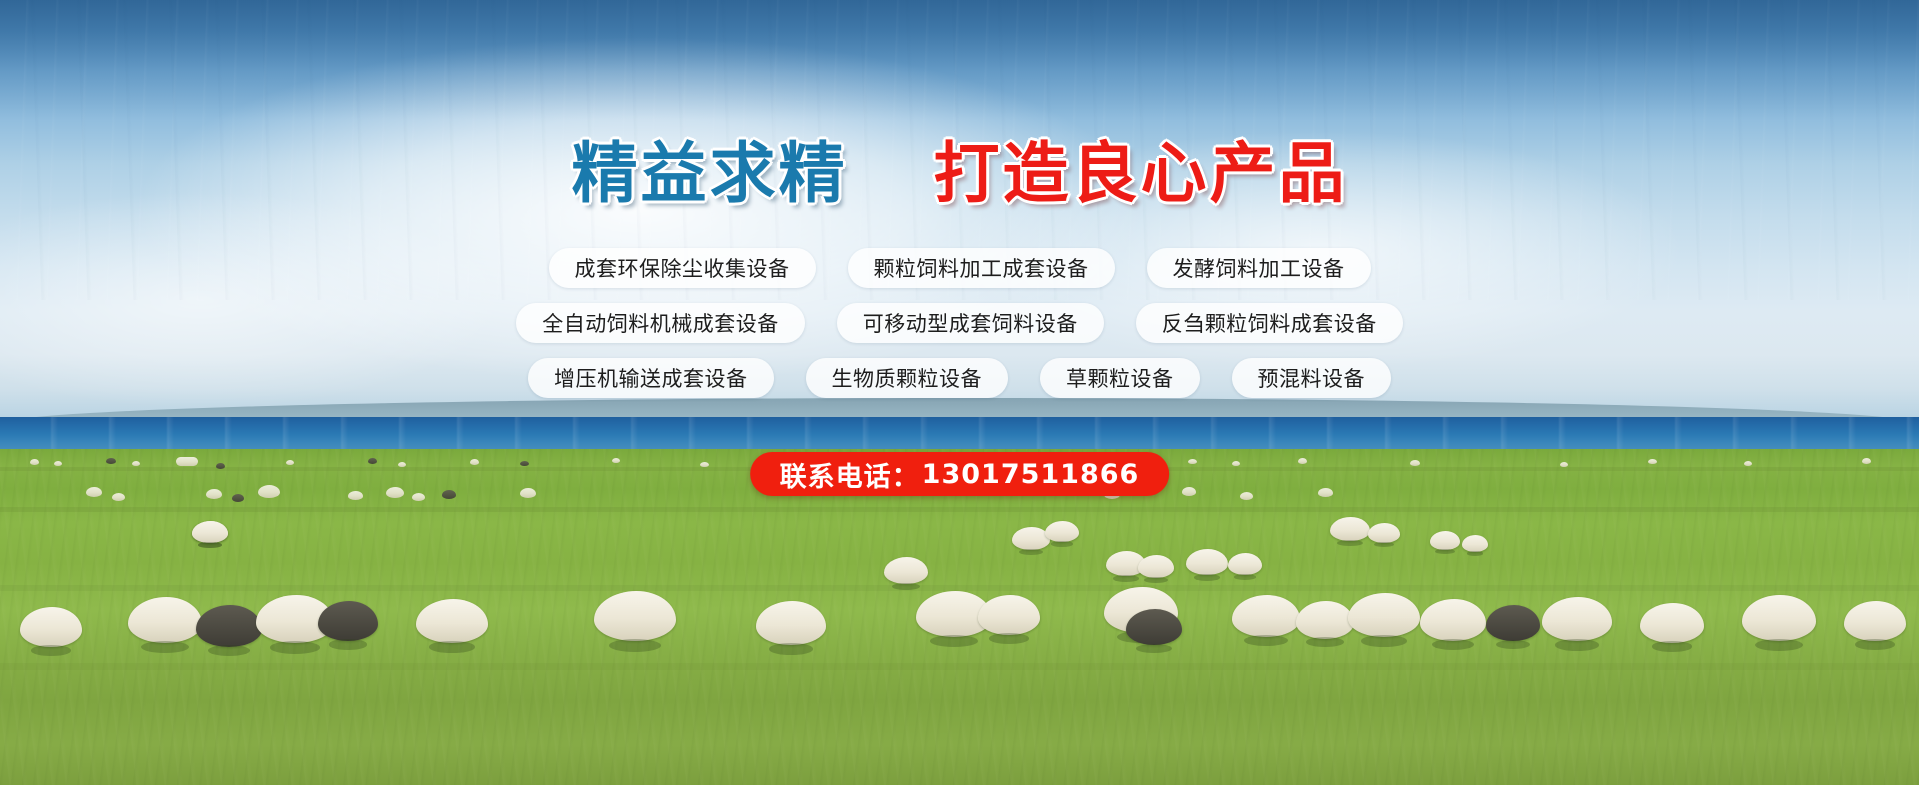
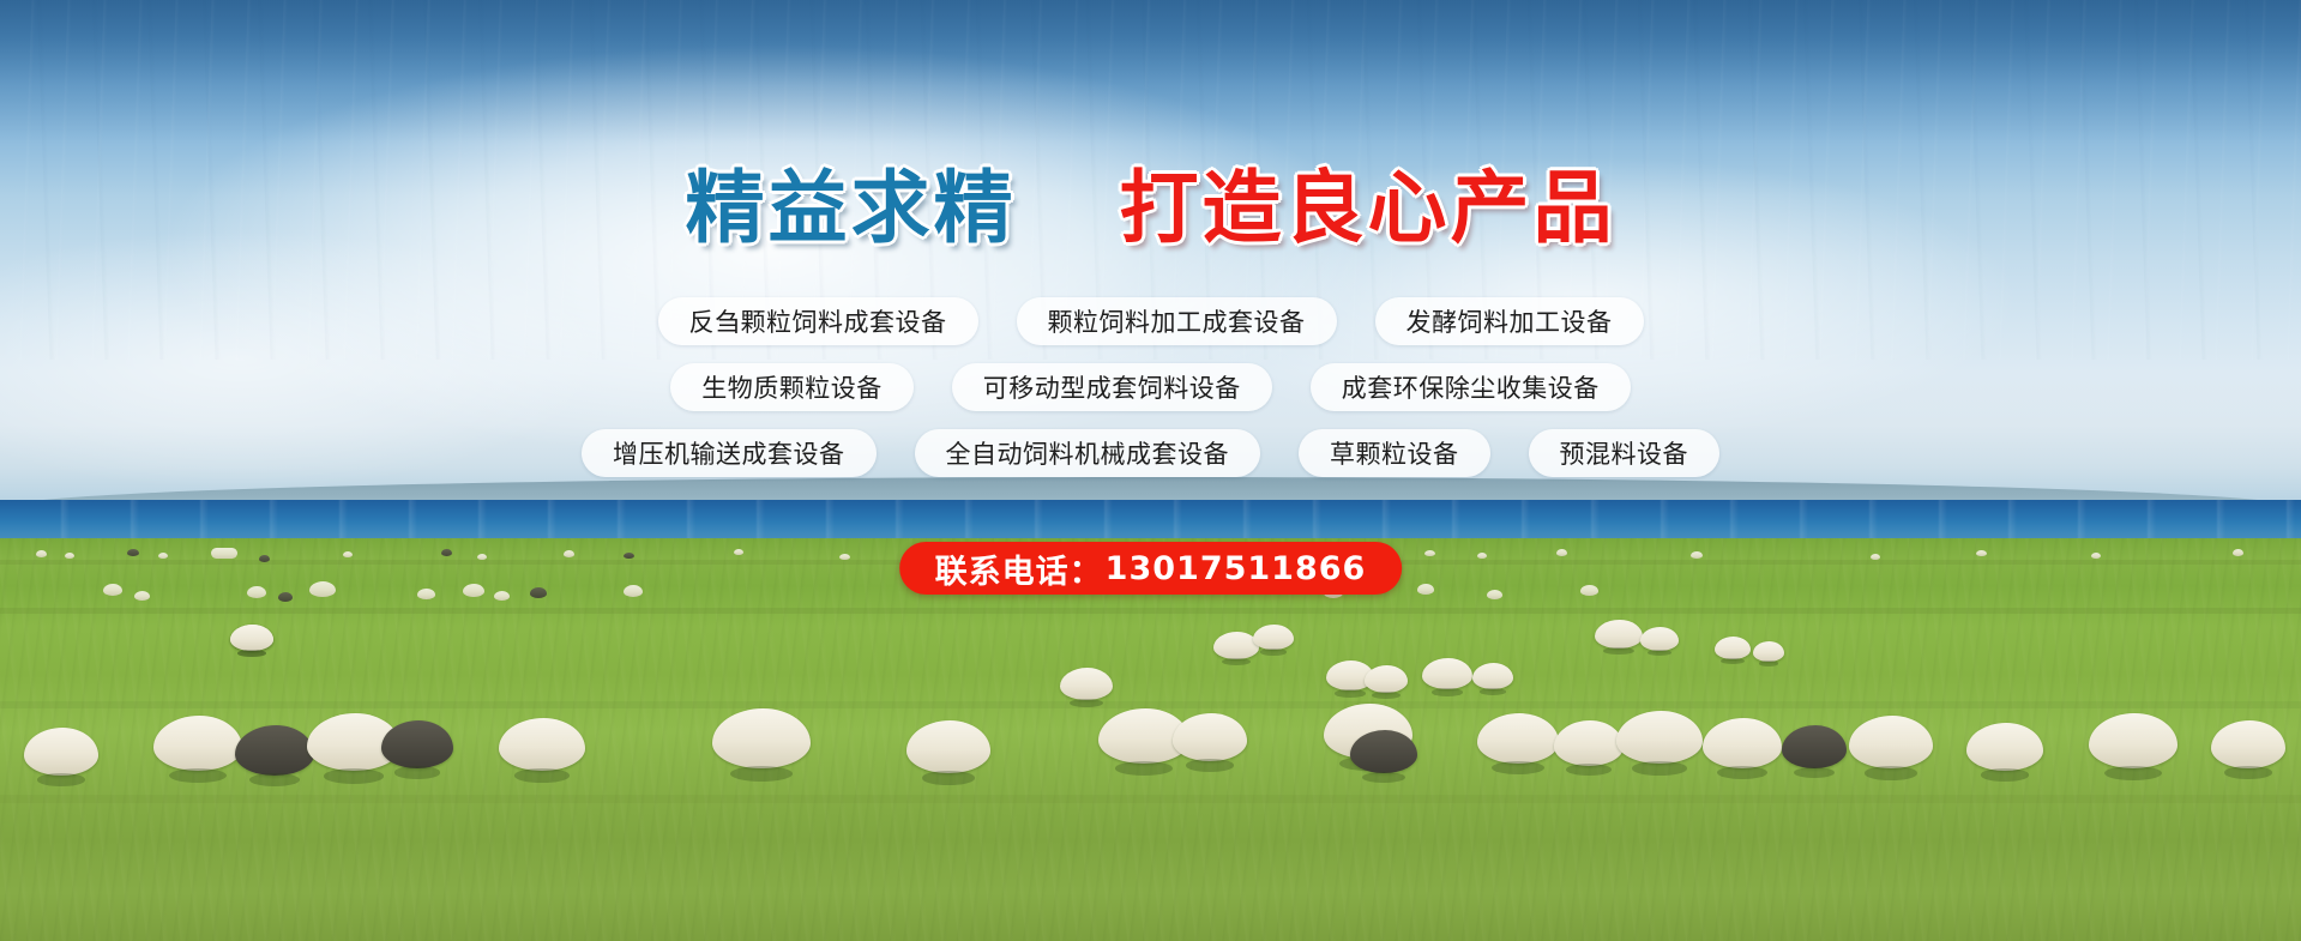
  精益求精 打造良心产品
- 成套环保除尘收集设备
+ 反刍颗粒饲料成套设备
  颗粒饲料加工成套设备
  发酵饲料加工设备
- 全自动饲料机械成套设备
+ 生物质颗粒设备
  可移动型成套饲料设备
- 反刍颗粒饲料成套设备
+ 成套环保除尘收集设备
  增压机输送成套设备
- 生物质颗粒设备
+ 全自动饲料机械成套设备
  草颗粒设备
  预混料设备
  联系电话：
  13017511866
